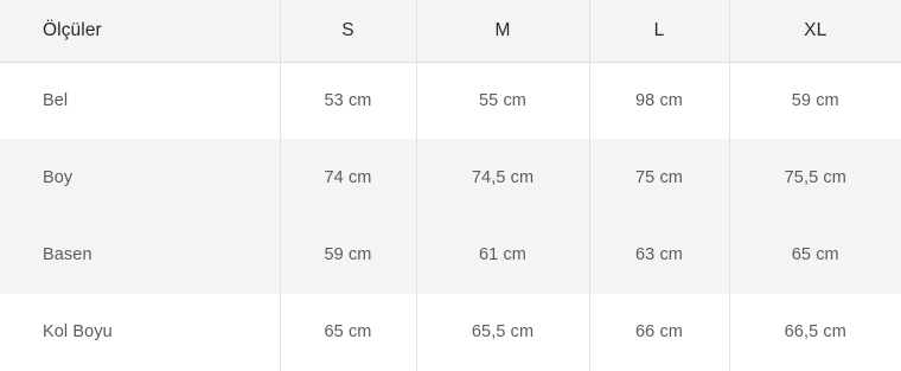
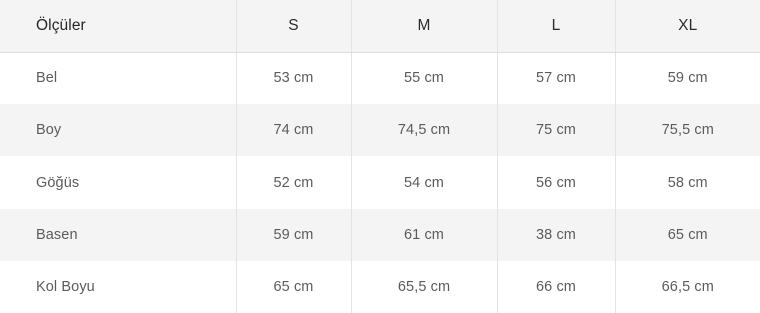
  Ölçüler	S	M	L	XL
- Bel	53 cm	55 cm	98 cm	59 cm
+ Bel	53 cm	55 cm	57 cm	59 cm
  Boy	74 cm	74,5 cm	75 cm	75,5 cm
+ Göğüs	52 cm	54 cm	56 cm	58 cm
- Basen	59 cm	61 cm	63 cm	65 cm
+ Basen	59 cm	61 cm	38 cm	65 cm
  Kol Boyu	65 cm	65,5 cm	66 cm	66,5 cm
